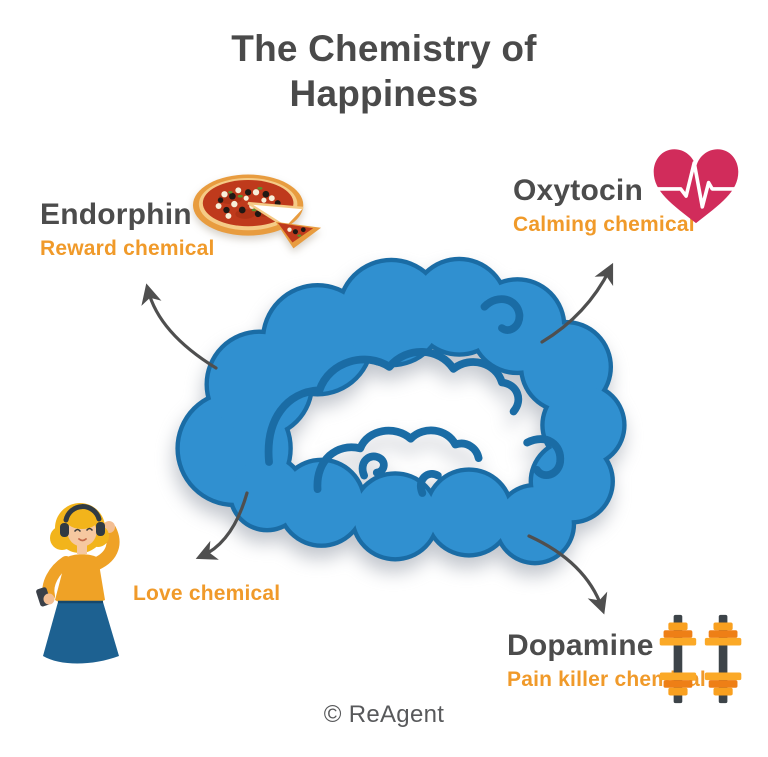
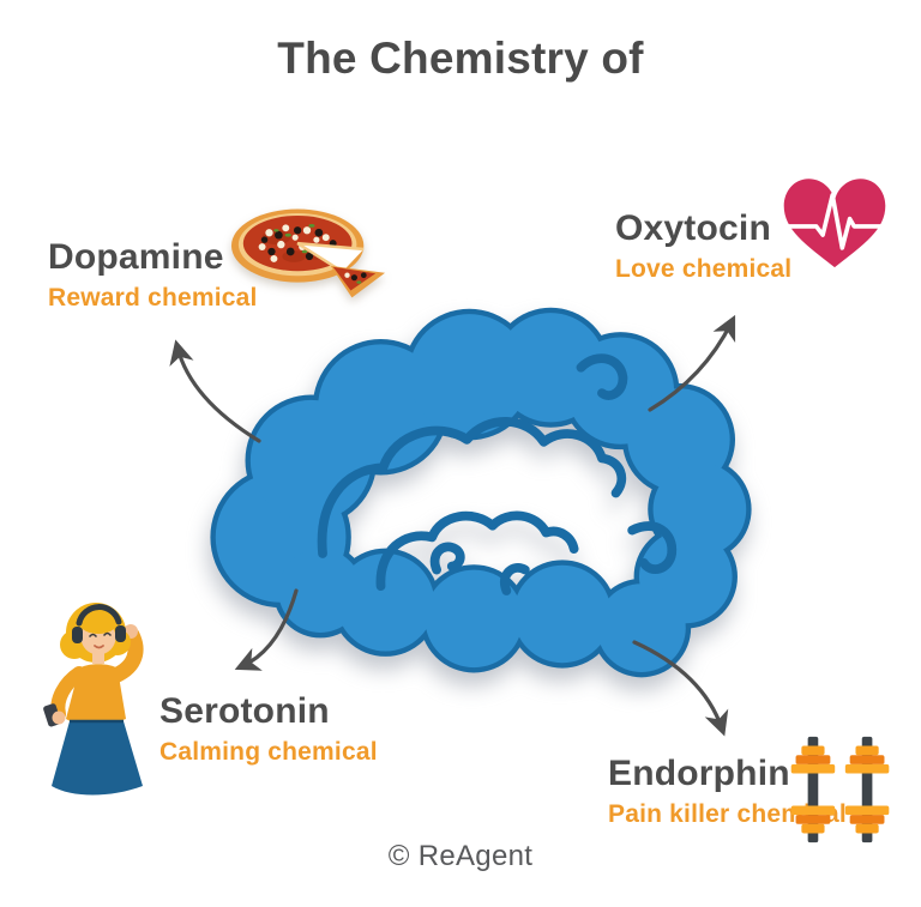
  The Chemistry of
- Happiness
- Endorphin
+ Dopamine
  Reward chemical
  Oxytocin
- Calming chemical
+ Love chemical
+ Serotonin
- Love chemical
+ Calming chemical
- Dopamine
+ Endorphin
  Pain killer chel
  © ReAgent
